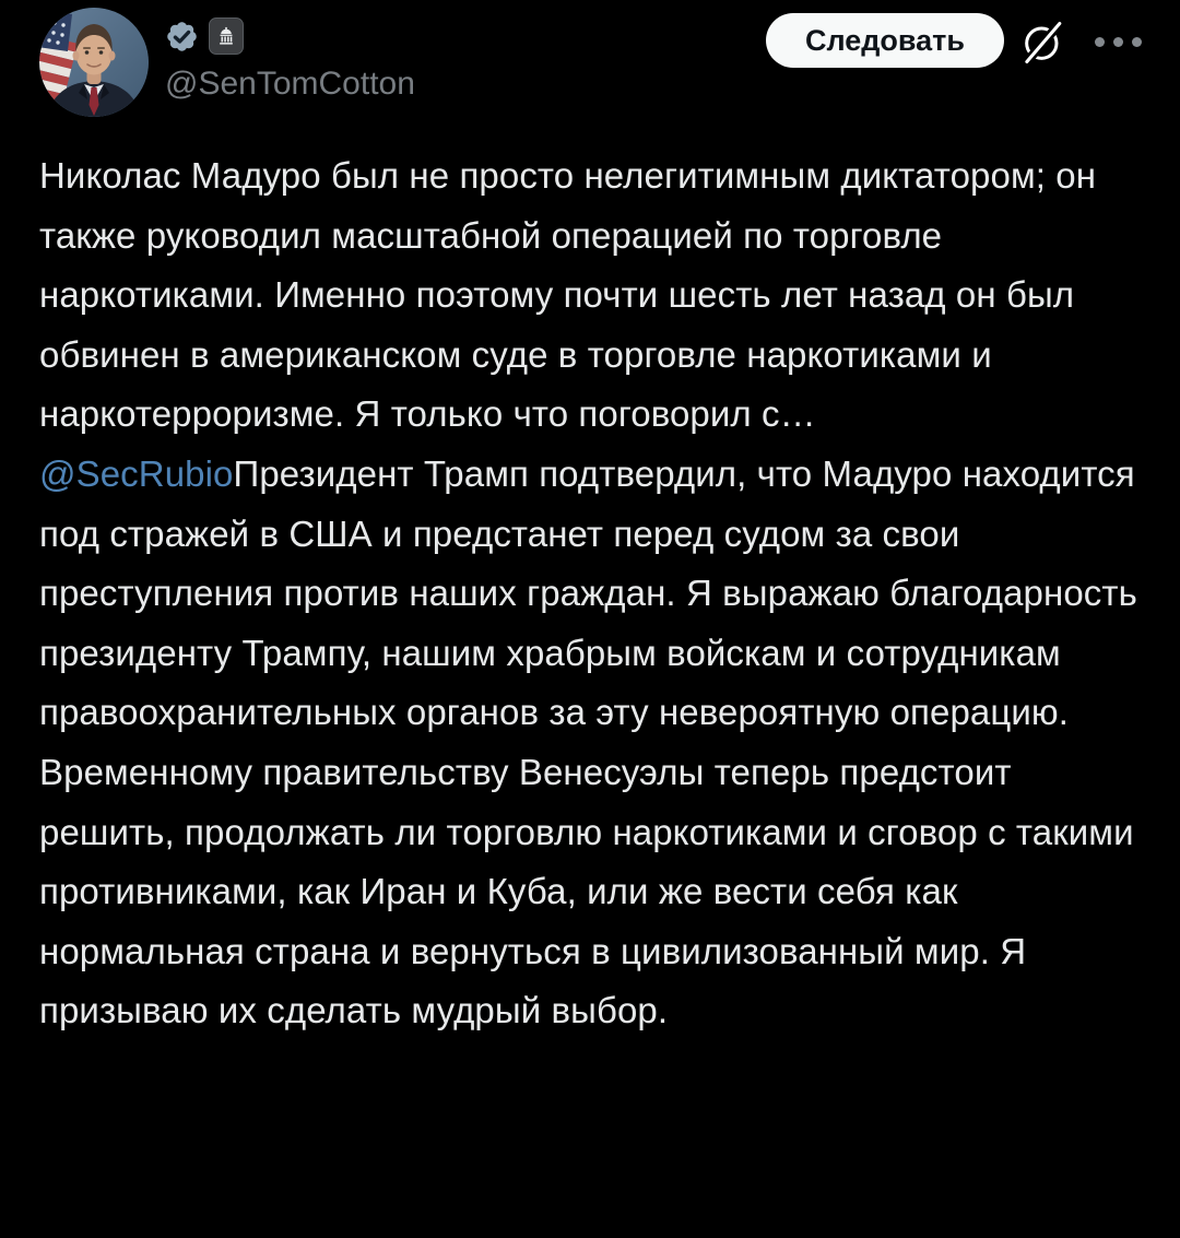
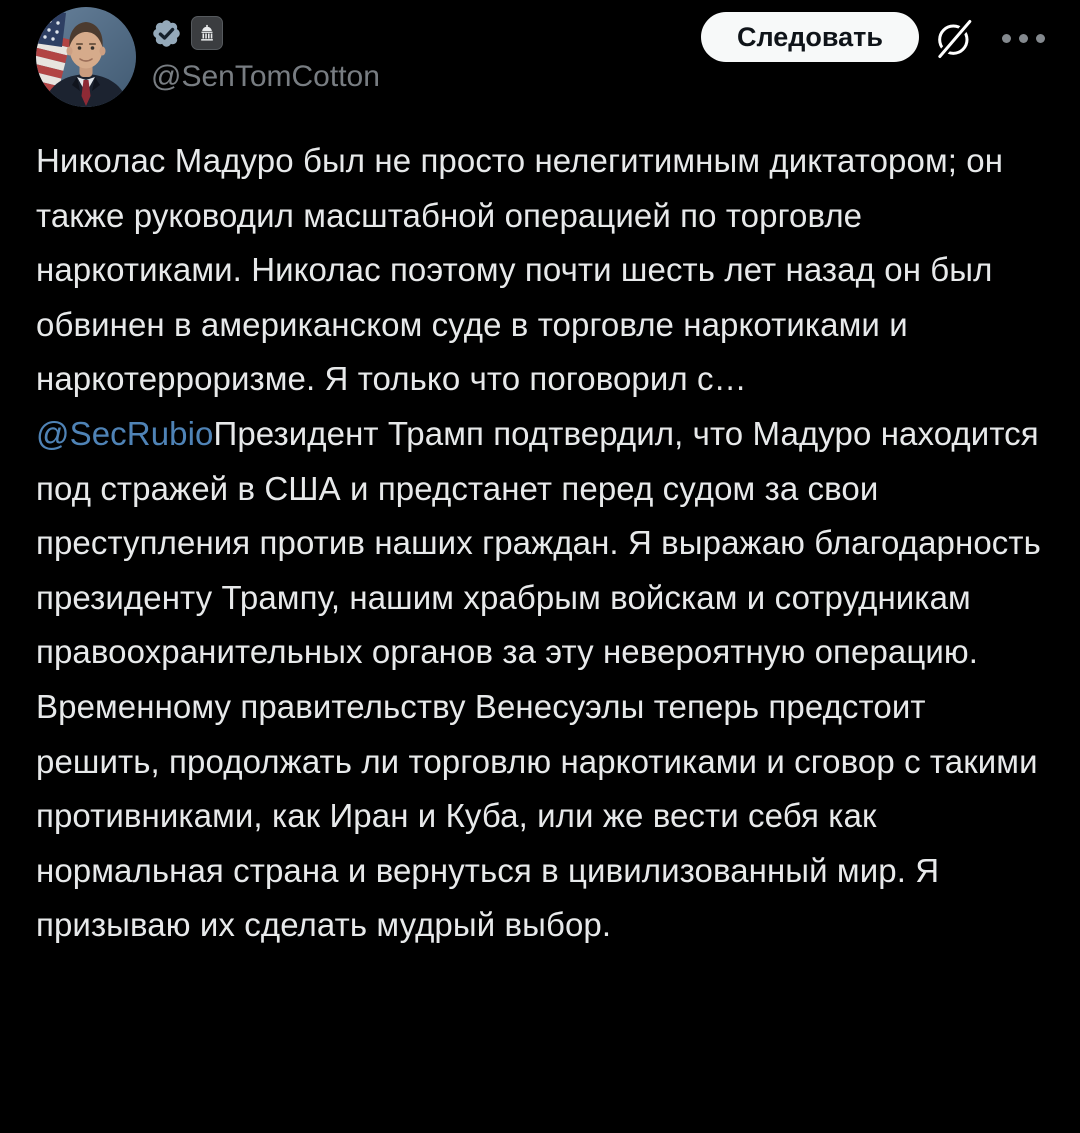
  @SenTomCotton
  Следовать
- Николас Мадуро был не просто нелегитимным диктатором; он также руководил масштабной операцией по торговле наркотиками. Именно поэтому почти шесть лет назад он был обвинен в американском суде в торговле наркотиками и наркотерроризме. Я только что поговорил с…@SecRubioПрезидент Трамп подтвердил, что Мадуро находится под стражей в США и предстанет перед судом за свои преступления против наших граждан. Я выражаю благодарность президенту Трампу, нашим храбрым войскам и сотрудникам правоохранительных органов за эту невероятную операцию. Временному правительству Венесуэлы теперь предстоит решить, продолжать ли торговлю наркотиками и сговор с такими противниками, как Иран и Куба, или же вести себя как нормальная страна и вернуться в цивилизованный мир. Я призываю их сделать мудрый выбор.
+ Николас Мадуро был не просто нелегитимным диктатором; он также руководил масштабной операцией по торговле наркотиками. Николас поэтому почти шесть лет назад он был обвинен в американском суде в торговле наркотиками и наркотерроризме. Я только что поговорил с…@SecRubioПрезидент Трамп подтвердил, что Мадуро находится под стражей в США и предстанет перед судом за свои преступления против наших граждан. Я выражаю благодарность президенту Трампу, нашим храбрым войскам и сотрудникам правоохранительных органов за эту невероятную операцию. Временному правительству Венесуэлы теперь предстоит решить, продолжать ли торговлю наркотиками и сговор с такими противниками, как Иран и Куба, или же вести себя как нормальная страна и вернуться в цивилизованный мир. Я призываю их сделать мудрый выбор.
